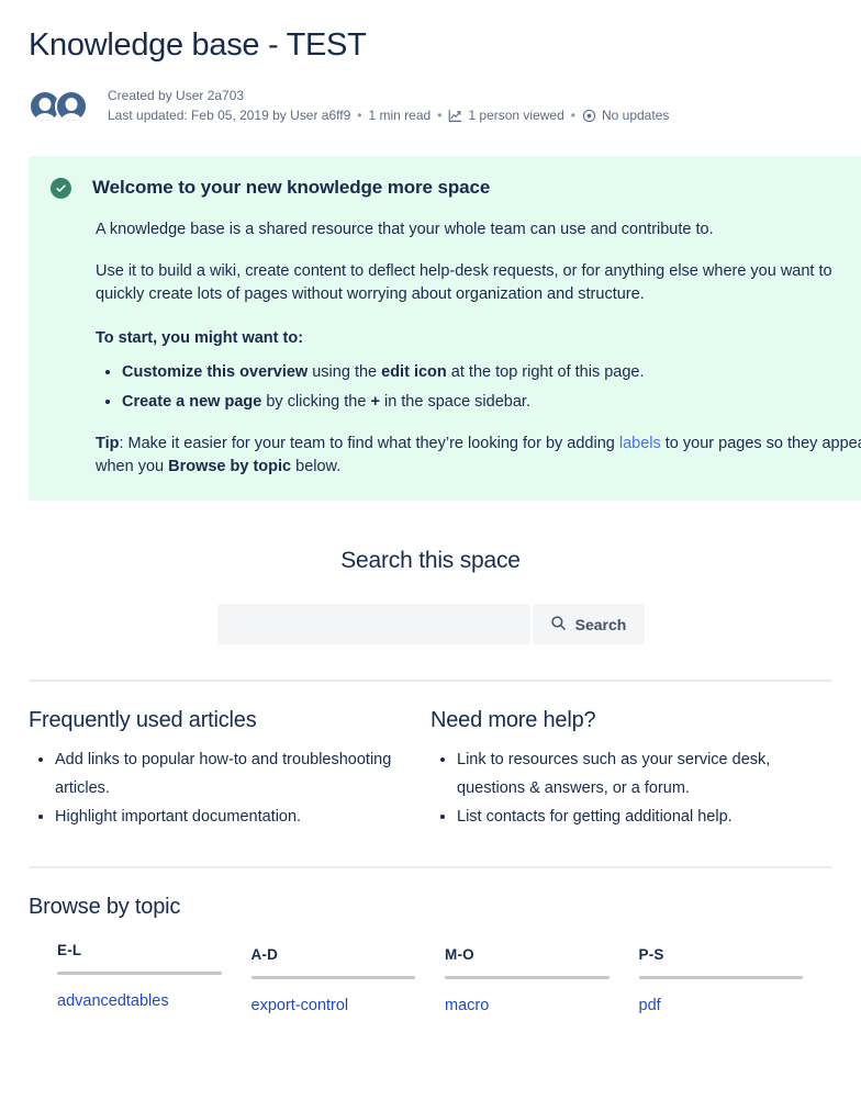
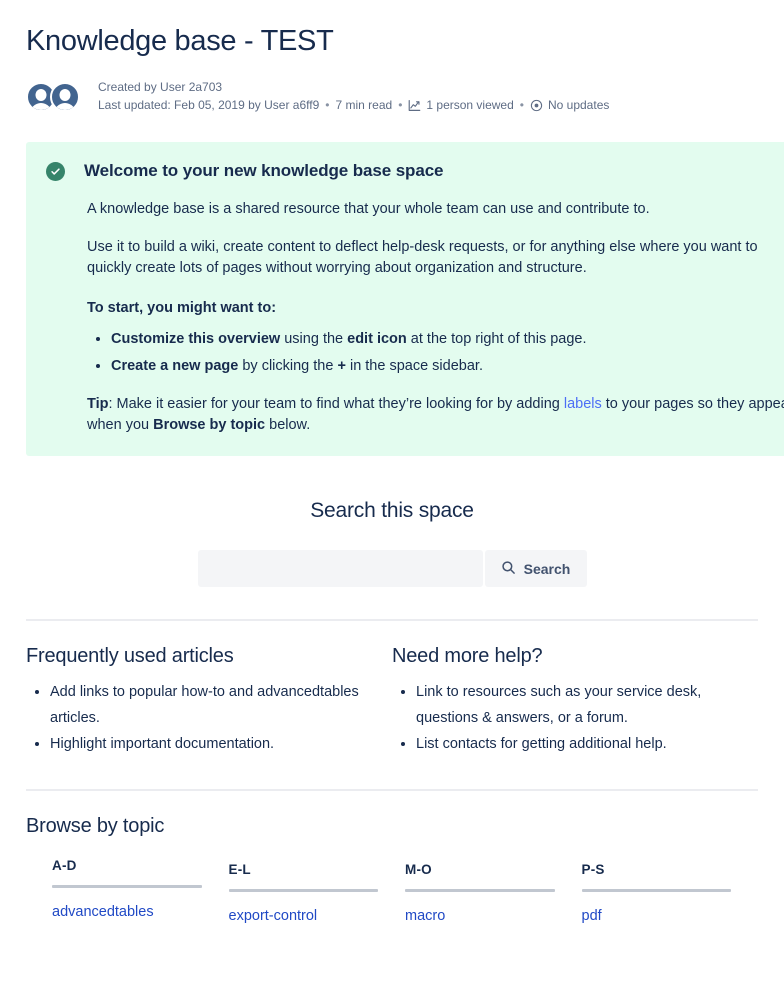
  Knowledge base - TEST
  Created by User 2a703
  Last updated: Feb 05, 2019 by User a6ff9
  •
- 1 min read
+ 7 min read
  •
  1 person viewed
  •
  No updates
- Welcome to your new knowledge more space
+ Welcome to your new knowledge base space
  A knowledge base is a shared resource that your whole team can use and contribute to.
  Use it to build a wiki, create content to deflect help-desk requests, or for anything else where you want to quickly create lots of pages without worrying about organization and structure.
  To start, you might want to:
  Customize this overview using the edit icon at the top right of this page.
  Create a new page by clicking the + in the space sidebar.
  Tip: Make it easier for your team to find what they’re looking for by adding labels to your pages so they appe when you Browse by topic below.
  Search this space
  Search
  Frequently used articles
- Add links to popular how-to and troubleshooting articles.
+ Add links to popular how-to and advancedtables articles.
  Highlight important documentation.
  Need more help?
  Link to resources such as your service desk, questions & answers, or a forum.
  List contacts for getting additional help.
  Browse by topic
- E-L
+ A-D
  advancedtables
- A-D
+ E-L
  export-control
  M-O
  macro
  P-S
  pdf
